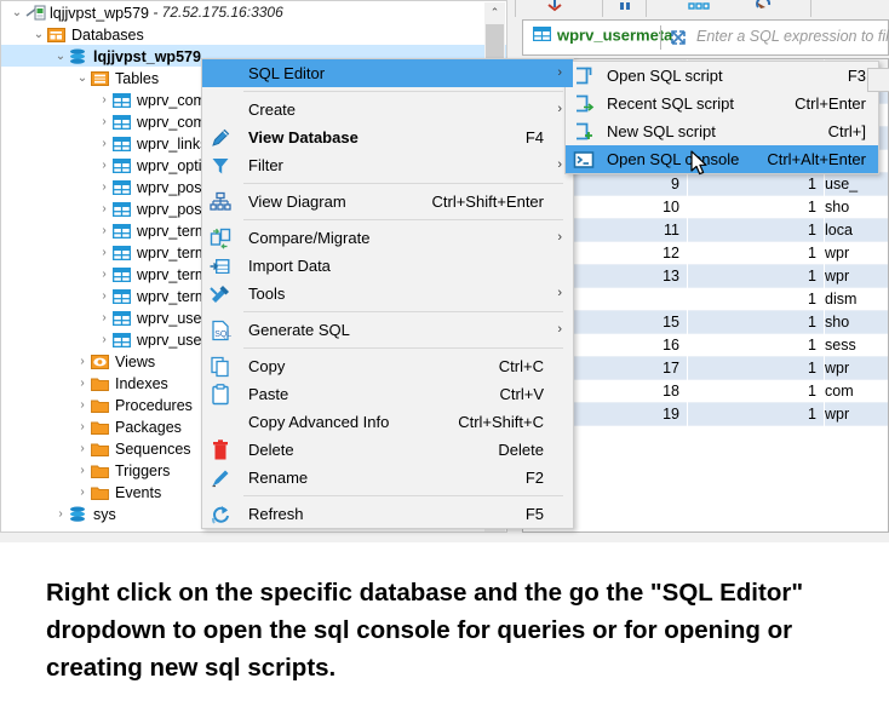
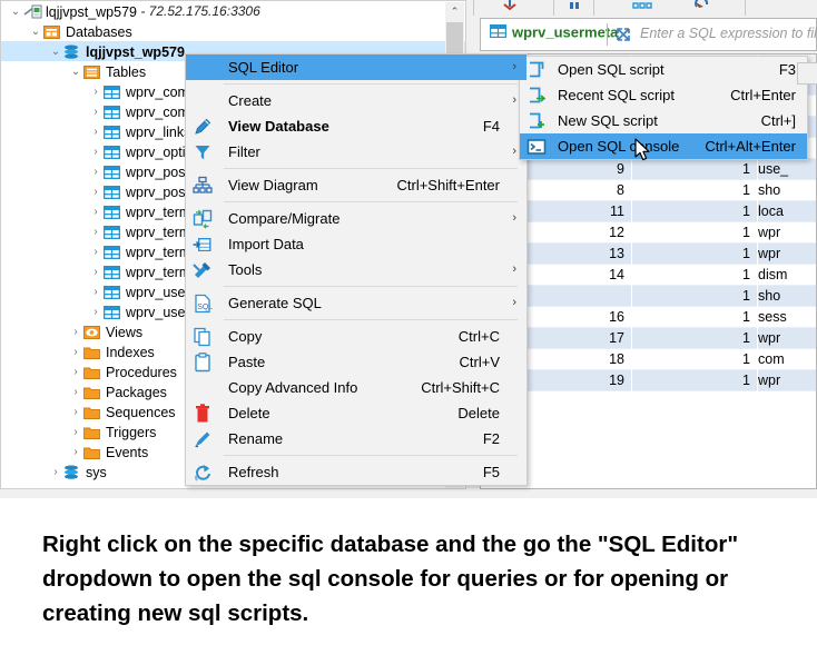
  ⌄ lqjjvpst_wp579 - 72.52.175.16:3306
  ⌄ Databases
  ⌄ lqjjvpst_wp579
  ⌄ Tables
  › wprv_com
  › wprv_com
  › wprv_link
  › wprv_opt
  › wprv_pos
  › wprv_pos
  › wprv_ter
  › wprv_ter
  › wprv_ter
  › wprv_ter
  › wprv_use
  › wprv_use
  › Views
  › Indexes
  › Procedures
  › Packages
  › Sequences
  › Triggers
  › Events
  › sys
  ⌃
  wprv_usermea
  Enter a SQL expression to fil
  9
  1
  use_
- 10
+ 8
  1
  sho
  11
  1
  loca
  12
  1
  wpr
  13
  1
  wpr
+ 14
  1
  dism
- 15
  1
  sho
  16
  1
  sess
  17
  1
  wpr
  18
  1
  com
  19
  1
  wpr
  SQL Editor
  ›
  Create
  ›
  View Database
  F4
  Filter
  ›
  View Diagram
  Ctrl+Shift+Enter
  Compare/Migrate
  ›
  Import Data
  Tools
  ›
  Generate SQL
  ›
  Copy
  Ctrl+C
  Paste
  Ctrl+V
  Copy Advanced Info
  Ctrl+Shift+C
  Delete
  Delete
  Rename
  F2
  Refresh
  F5
  Open SQL script
  F3
  Recent SQL script
  Ctrl+Enter
  New SQL script
  Ctrl+]
  Open SQL cnsole
  Ctrl+Alt+Enter
  Right click on the specific database and the go the "SQL Editor" dropdown to open the sql console for queries or for opening or creating new sql scripts.
